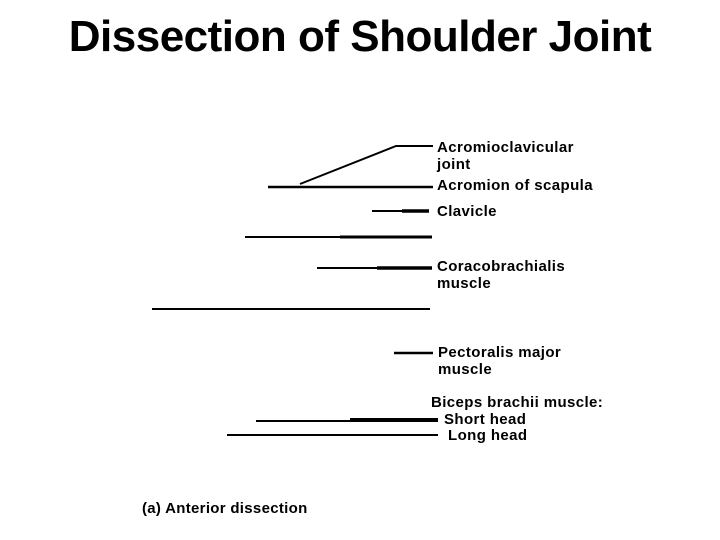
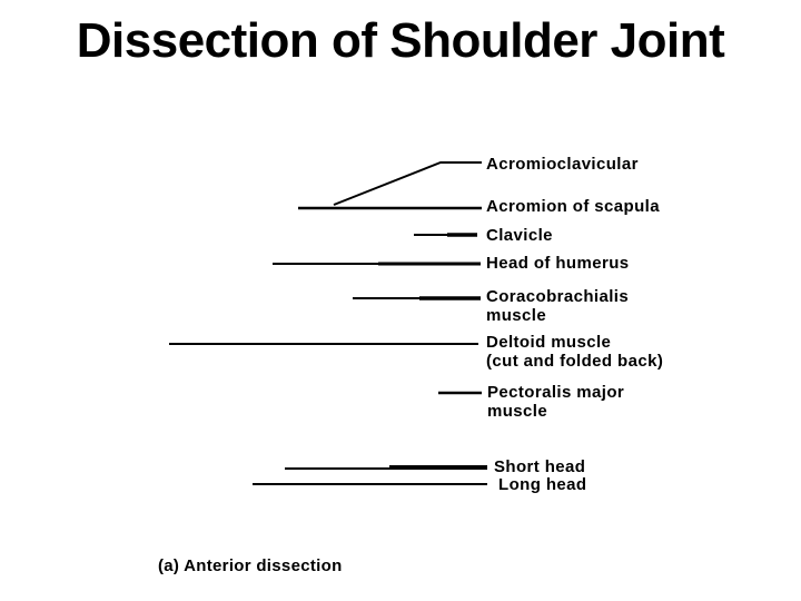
  Dissection of Shoulder Joint
  Acromioclavicular
- joint
  Acromion of scapula
  Clavicle
+ Head of humerus
  Coracobrachialis
  muscle
+ Deltoid muscle
+ (cut and folded back)
  Pectoralis major
  muscle
- Biceps brachii muscle:
  Short head
  Long head
  (a) Anterior dissection
